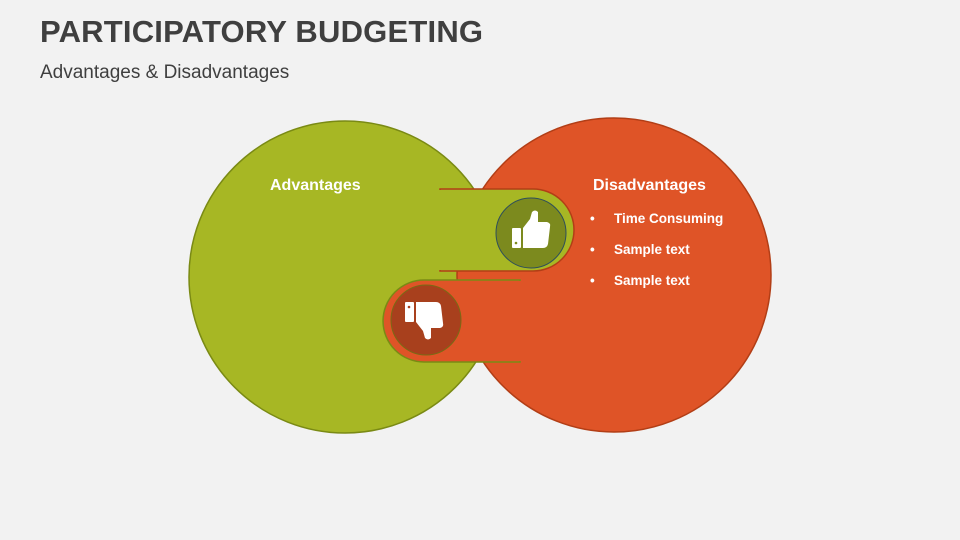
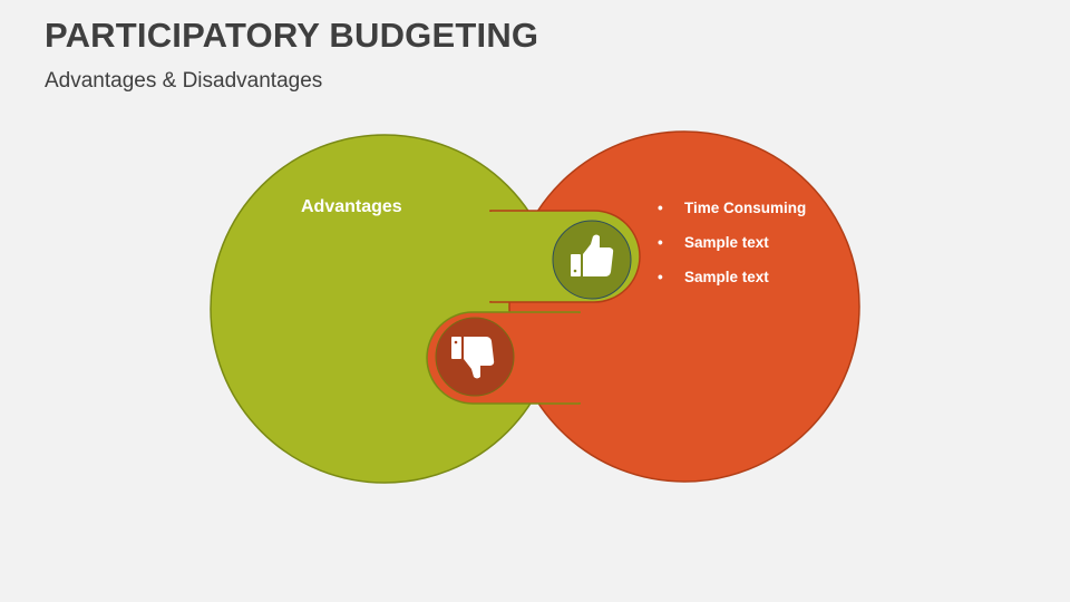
  PARTICIPATORY BUDGETING
  Advantages & Disadvantages
  Advantages
- Disadvantages
  Time Consuming
  Sample text
  Sample text
